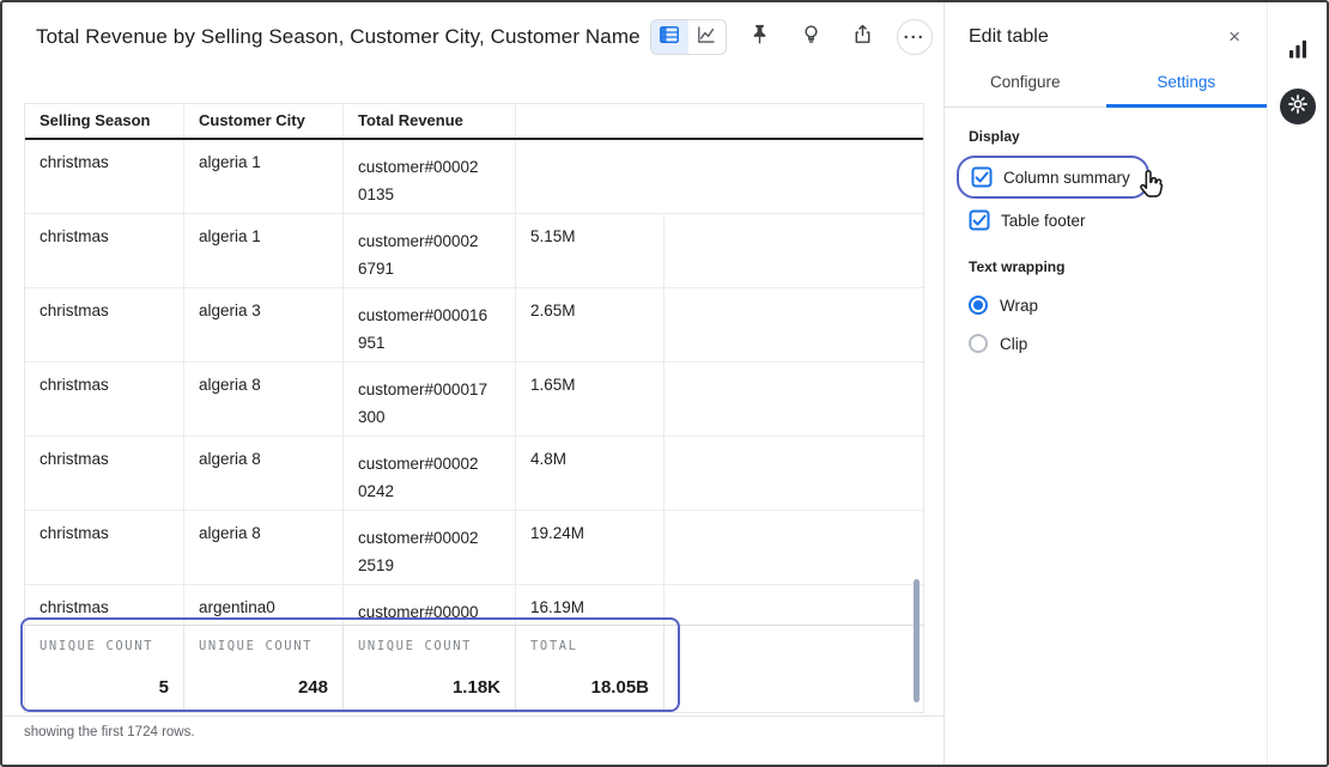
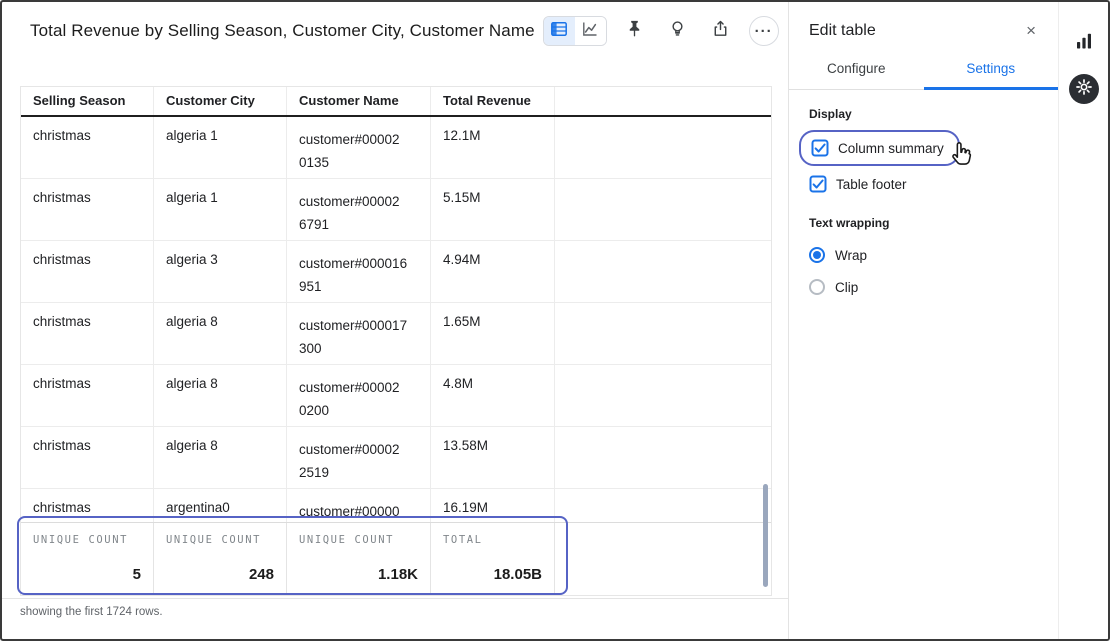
  Total Revenue by Selling Season, Customer City, Customer Name
  ···
  Selling Season
  Customer City
+ Customer Name
  Total Revenue
  christmas
  algeria 1
  customer#00002
  0135
+ 12.1M
  christmas
  algeria 1
  customer#00002
  6791
  5.15M
  christmas
  algeria 3
  customer#000016
  951
- 2.65M
+ 4.94M
  christmas
  algeria 8
  customer#000017
  300
  1.65M
  christmas
  algeria 8
  customer#00002
- 0242
+ 0200
  4.8M
  christmas
  algeria 8
  customer#00002
  2519
- 19.24M
+ 13.58M
  christmas
  argentina0
  customer#00000
  16.19M
  UNIQUE COUNT
  5
  UNIQUE COUNT
  248
  UNIQUE COUNT
  1.18K
  TOTAL
  18.05B
  showing the first 1724 rows.
  Edit table
  ×
  Configure
  Settings
  Display
  Column summary
  Table footer
  Text wrapping
  Wrap
  Clip
